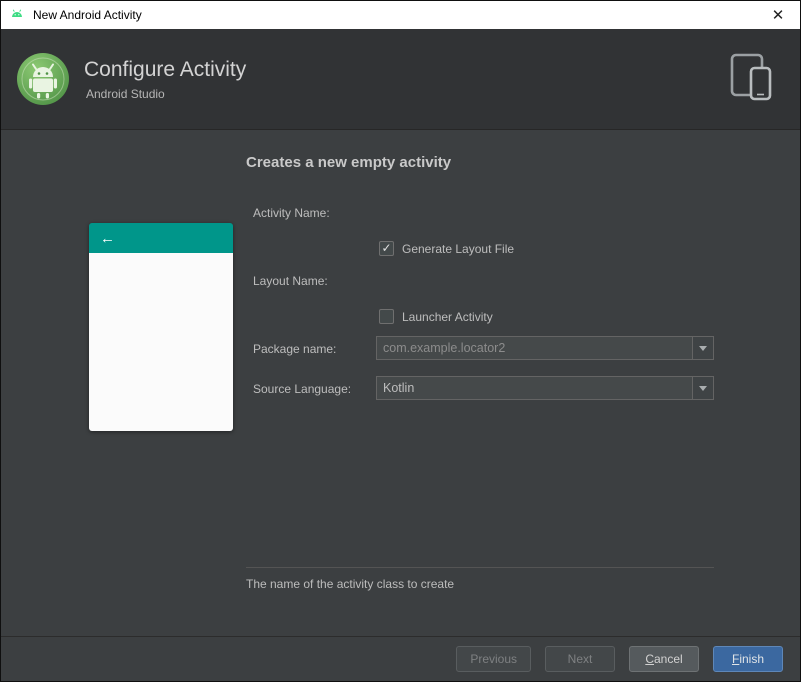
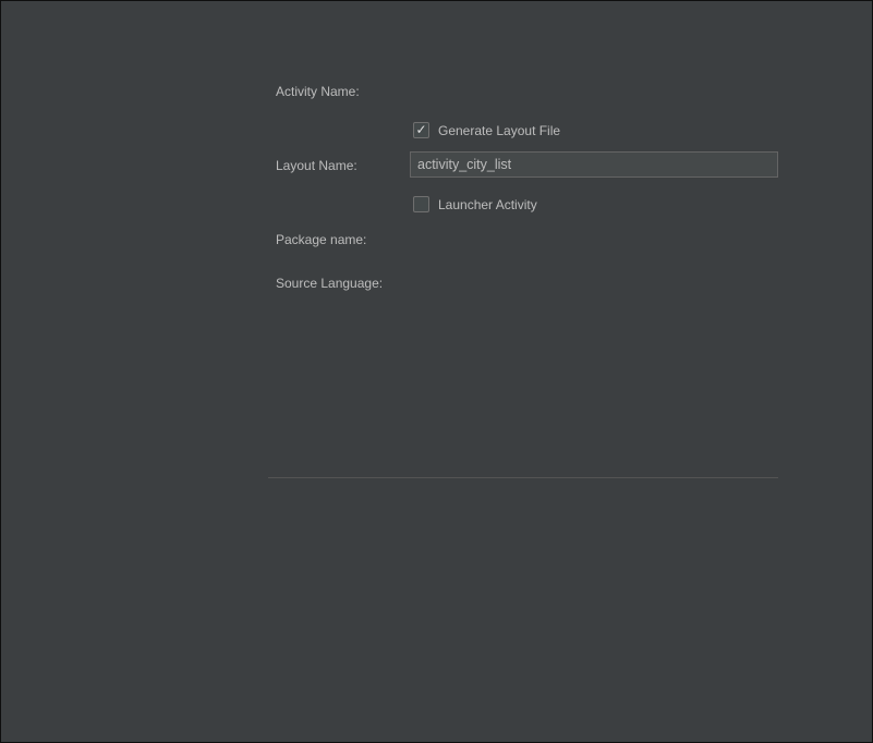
- New Android Activity
- ✕
- Configure Activity
- Android Studio
- Creates a new empty activity
- ←
  Activity Name:
  ✓
  Generate Layout File
  Layout Name:
+ activity_city_list
  Launcher Activity
  Package name:
- com.example.locator2
  Source Language:
- Kotlin
- The name of the activity class to create
- Previous
- Next
- C
- ancel
- F
- inish
